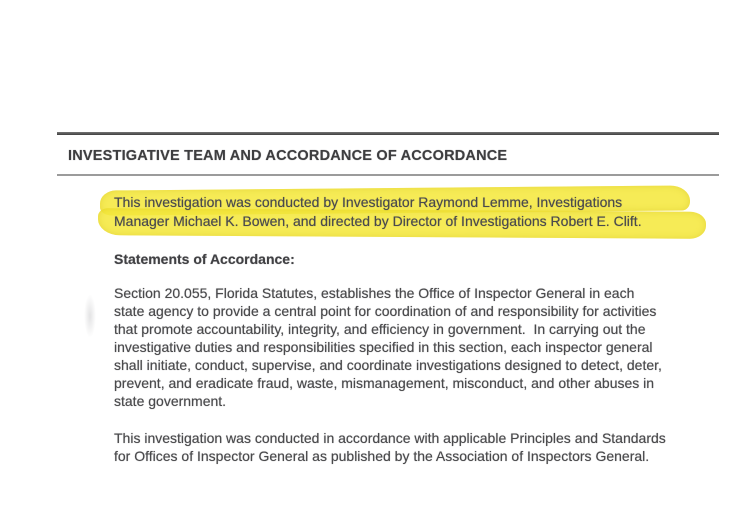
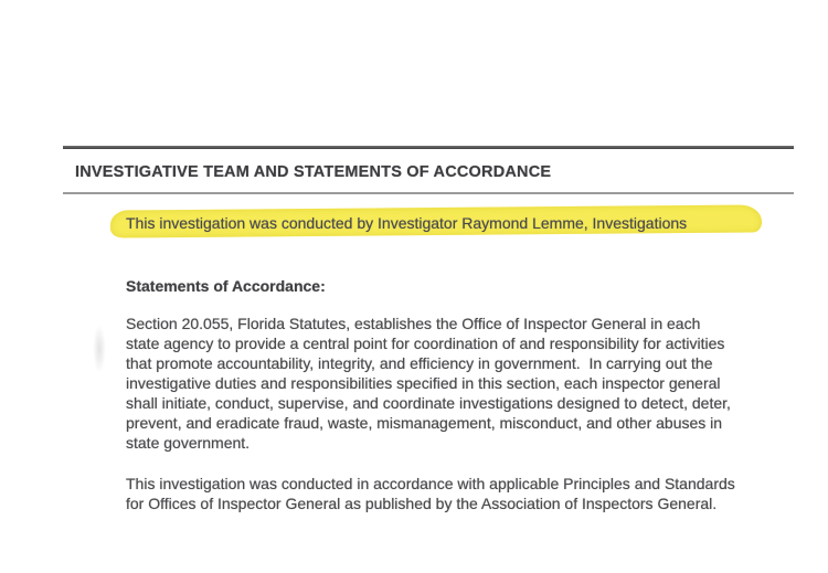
- INVESTIGATIVE TEAM AND ACCORDANCE OF ACCORDANCE
+ INVESTIGATIVE TEAM AND STATEMENTS OF ACCORDANCE
  This investigation was conducted by Investigator Raymond Lemme, Investigations
- Manager Michael K. Bowen, and directed by Director of Investigations Robert E. Clift.
  Statements of Accordance:
  Section 20.055, Florida Statutes, establishes the Office of Inspector General in each
  state agency to provide a central point for coordination of and responsibility for activities
  that promote accountability, integrity, and efficiency in government. In carrying out the
  investigative duties and responsibilities specified in this section, each inspector general
  shall initiate, conduct, supervise, and coordinate investigations designed to detect, deter,
  prevent, and eradicate fraud, waste, mismanagement, misconduct, and other abuses in
  state government.
  This investigation was conducted in accordance with applicable Principles and Standards
  for Offices of Inspector General as published by the Association of Inspectors General.
